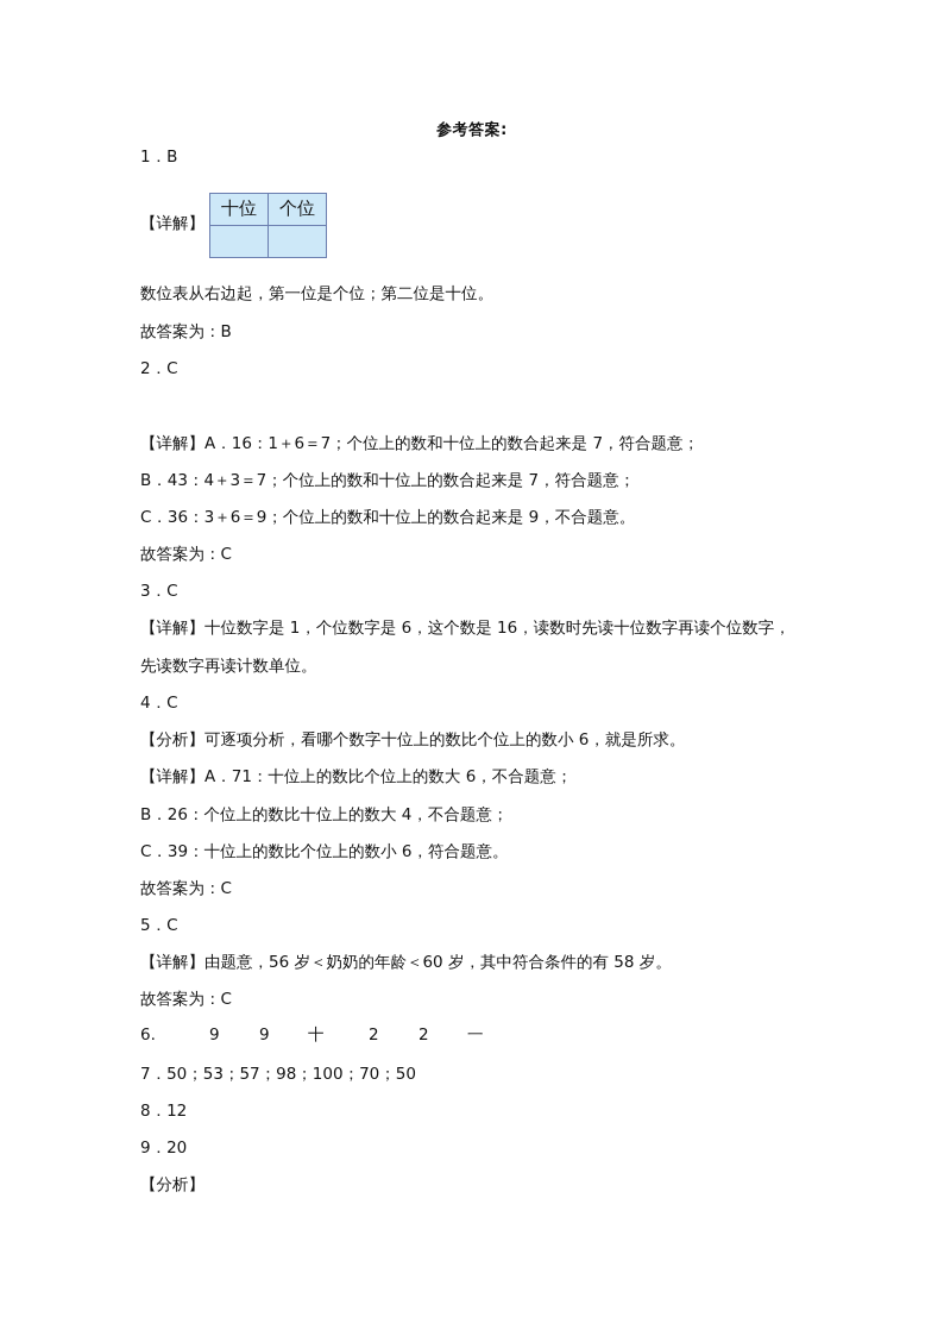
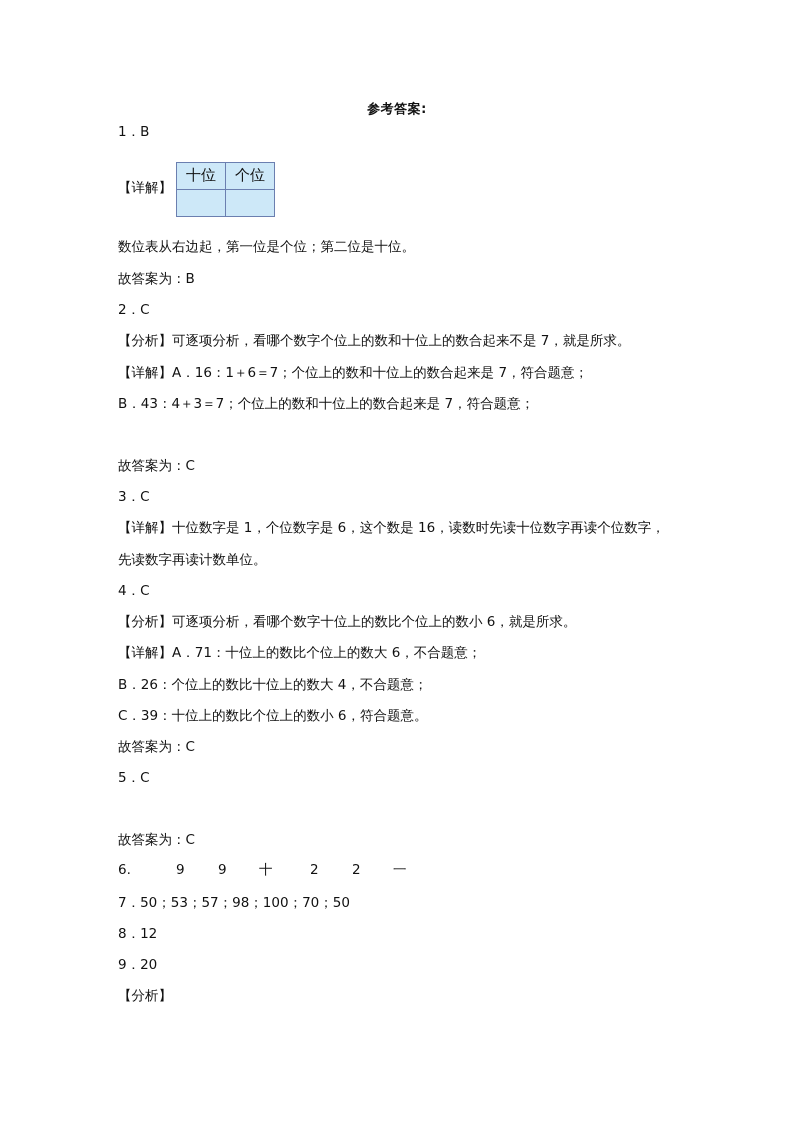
  参考答案:
  1．B
  【详解】
  十位	个位
  数位表从右边起，第一位是个位；第二位是十位。
  故答案为：B
  2．C
+ 【分析】可逐项分析，看哪个数字个位上的数和十位上的数合起来不是 7，就是所求。
  【详解】A．16：1＋6＝7；个位上的数和十位上的数合起来是 7，符合题意；
  B．43：4＋3＝7；个位上的数和十位上的数合起来是 7，符合题意；
- C．36：3＋6＝9；个位上的数和十位上的数合起来是 9，不合题意。
  故答案为：C
  3．C
  【详解】十位数字是 1，个位数字是 6，这个数是 16，读数时先读十位数字再读个位数字，
  先读数字再读计数单位。
  4．C
  【分析】可逐项分析，看哪个数字十位上的数比个位上的数小 6，就是所求。
  【详解】A．71：十位上的数比个位上的数大 6，不合题意；
  B．26：个位上的数比十位上的数大 4，不合题意；
  C．39：十位上的数比个位上的数小 6，符合题意。
  故答案为：C
  5．C
- 【详解】由题意，56 岁＜奶奶的年龄＜60 岁，其中符合条件的有 58 岁。
  故答案为：C
  6.
  9
  9
  十
  2
  2
  一
  7．50；53；57；98；100；70；50
  8．12
  9．20
  【分析】
